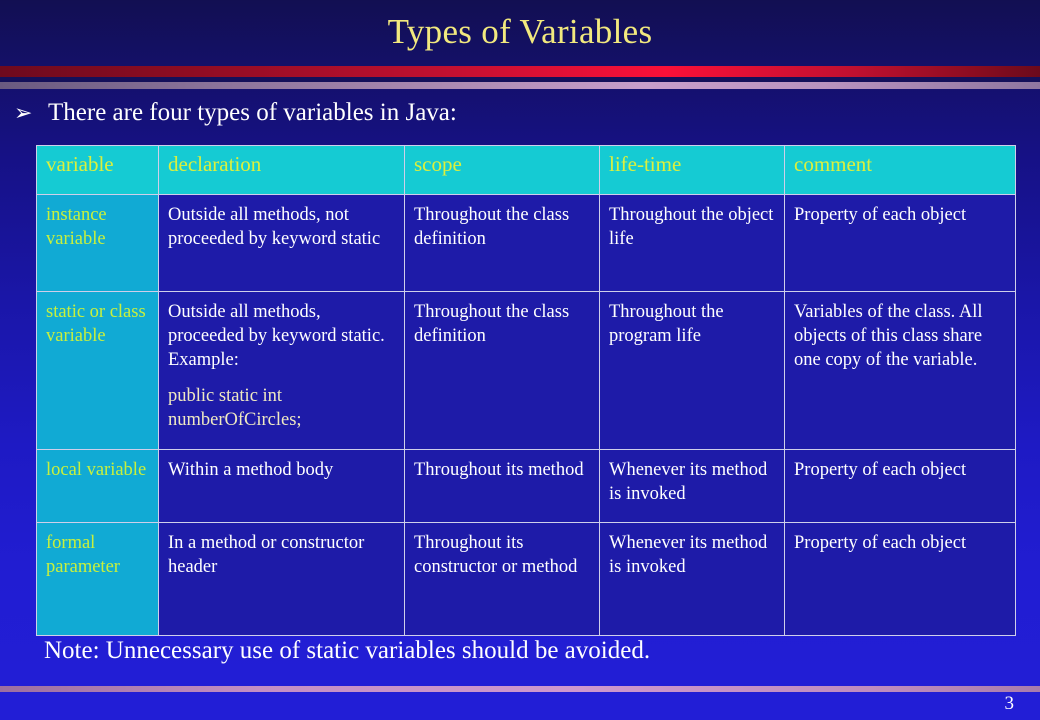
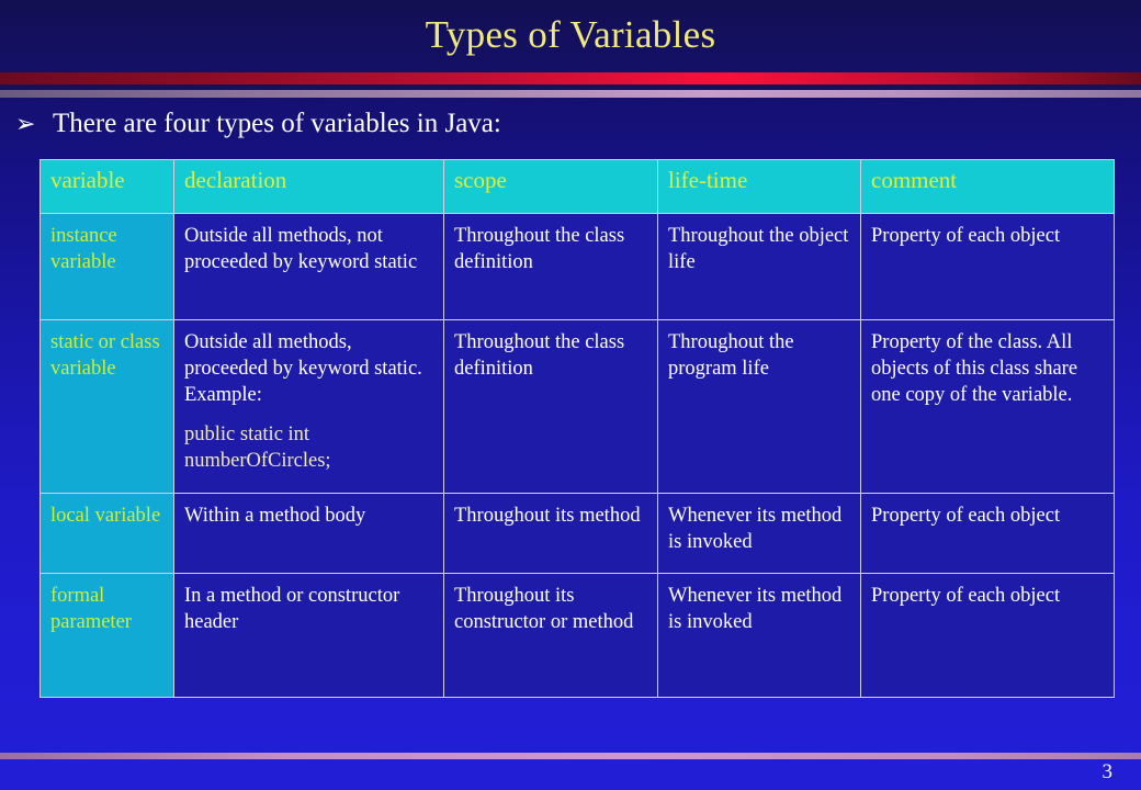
  Types of Variables
  ➢
  There are four types of variables in Java:
  variable	declaration	scope	life-time	comment
  instance variable	Outside all methods, not proceeded by keyword static	Throughout the class definition	Throughout the object life	Property of each object
- static or class variable	Outside all methods, proceeded by keyword static. Example: public static int numberOfCircles;	Throughout the class definition	Throughout the program life	Variables of the class. All objects of this class share one copy of the variable.
+ static or class variable	Outside all methods, proceeded by keyword static. Example: public static int numberOfCircles;	Throughout the class definition	Throughout the program life	Property of the class. All objects of this class share one copy of the variable.
  local variable	Within a method body	Throughout its method	Whenever its method is invoked	Property of each object
  formal parameter	In a method or constructor header	Throughout its constructor or method	Whenever its method is invoked	Property of each object
- Note: Unnecessary use of static variables should be avoided.
  3
